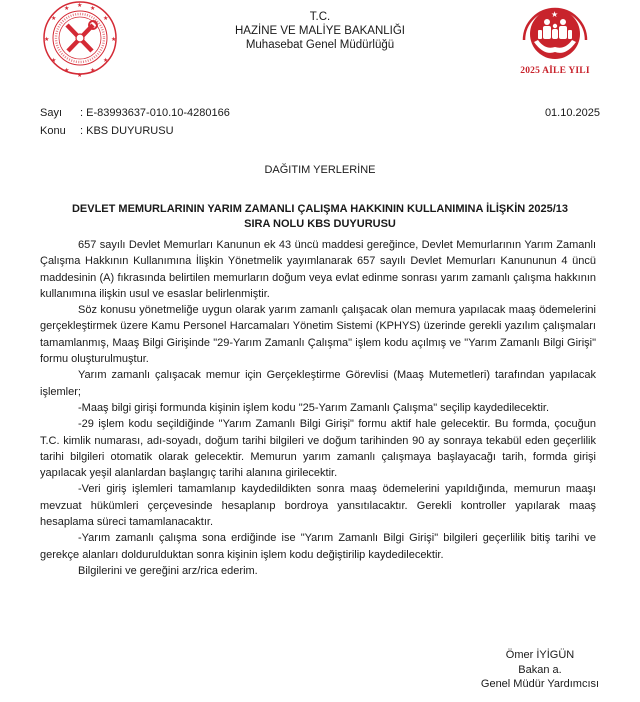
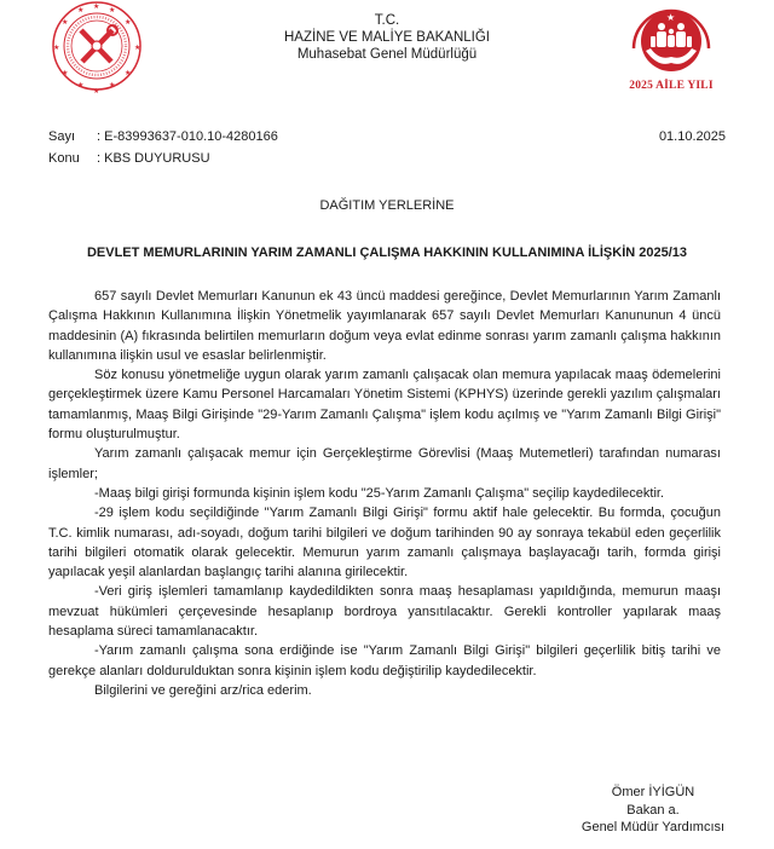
  T.C.
  HAZİNE VE MALİYE BAKANLIĞI
  Muhasebat Genel Müdürlüğü
  ★
  2025 AİLE YILI
  Sayı : E-83993637-010.10-4280166
  01.10.2025
  Konu : KBS DUYURUSU
  DAĞITIM YERLERİNE
  DEVLET MEMURLARININ YARIM ZAMANLI ÇALIŞMA HAKKININ KULLANIMINA İLİŞKİN 2025/13
- SIRA NOLU KBS DUYURUSU
  657 sayılı Devlet Memurları Kanunun ek 43 üncü maddesi gereğince, Devlet Memurlarının Yarım Zamanlı Çalışma Hakkının Kullanımına İlişkin Yönetmelik yayımlanarak 657 sayılı Devlet Memurları Kanununun 4 üncü maddesinin (A) fıkrasında belirtilen memurların doğum veya evlat edinme sonrası yarım zamanlı çalışma hakkının kullanımına ilişkin usul ve esaslar belirlenmiştir.
  Söz konusu yönetmeliğe uygun olarak yarım zamanlı çalışacak olan memura yapılacak maaş ödemelerini gerçekleştirmek üzere Kamu Personel Harcamaları Yönetim Sistemi (KPHYS) üzerinde gerekli yazılım çalışmaları tamamlanmış, Maaş Bilgi Girişinde "29-Yarım Zamanlı Çalışma" işlem kodu açılmış ve "Yarım Zamanlı Bilgi Girişi" formu oluşturulmuştur.
- Yarım zamanlı çalışacak memur için Gerçekleştirme Görevlisi (Maaş Mutemetleri) tarafından yapılacak işlemler;
+ Yarım zamanlı çalışacak memur için Gerçekleştirme Görevlisi (Maaş Mutemetleri) tarafından numarası işlemler;
  -Maaş bilgi girişi formunda kişinin işlem kodu "25-Yarım Zamanlı Çalışma" seçilip kaydedilecektir.
  -29 işlem kodu seçildiğinde "Yarım Zamanlı Bilgi Girişi" formu aktif hale gelecektir. Bu formda, çocuğun T.C. kimlik numarası, adı-soyadı, doğum tarihi bilgileri ve doğum tarihinden 90 ay sonraya tekabül eden geçerlilik tarihi bilgileri otomatik olarak gelecektir. Memurun yarım zamanlı çalışmaya başlayacağı tarih, formda girişi yapılacak yeşil alanlardan başlangıç tarihi alanına girilecektir.
- -Veri giriş işlemleri tamamlanıp kaydedildikten sonra maaş ödemelerini yapıldığında, memurun maaşı mevzuat hükümleri çerçevesinde hesaplanıp bordroya yansıtılacaktır. Gerekli kontroller yapılarak maaş hesaplama süreci tamamlanacaktır.
+ -Veri giriş işlemleri tamamlanıp kaydedildikten sonra maaş hesaplaması yapıldığında, memurun maaşı mevzuat hükümleri çerçevesinde hesaplanıp bordroya yansıtılacaktır. Gerekli kontroller yapılarak maaş hesaplama süreci tamamlanacaktır.
  -Yarım zamanlı çalışma sona erdiğinde ise "Yarım Zamanlı Bilgi Girişi" bilgileri geçerlilik bitiş tarihi ve gerekçe alanları doldurulduktan sonra kişinin işlem kodu değiştirilip kaydedilecektir.
  Bilgilerini ve gereğini arz/rica ederim.
  Ömer İYİGÜN
  Bakan a.
  Genel Müdür Yardımcısı
